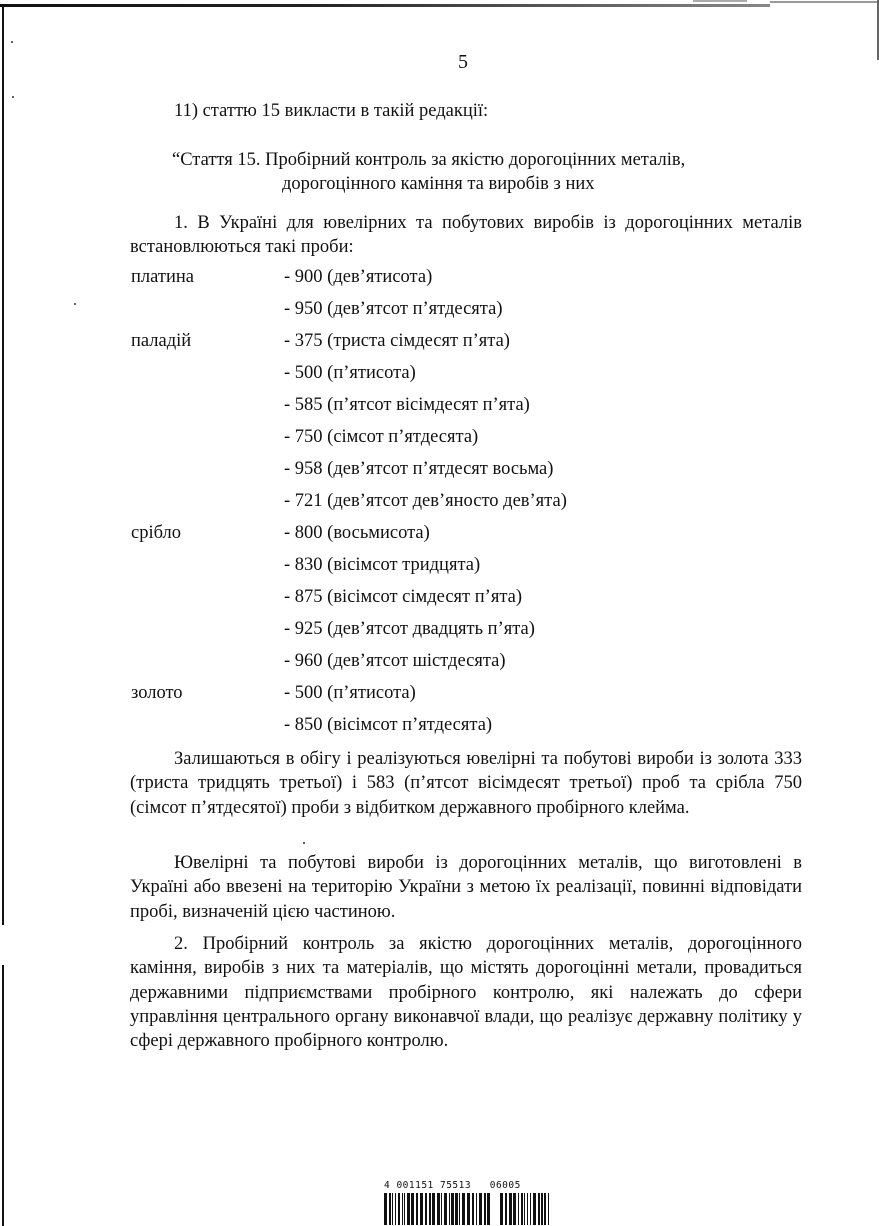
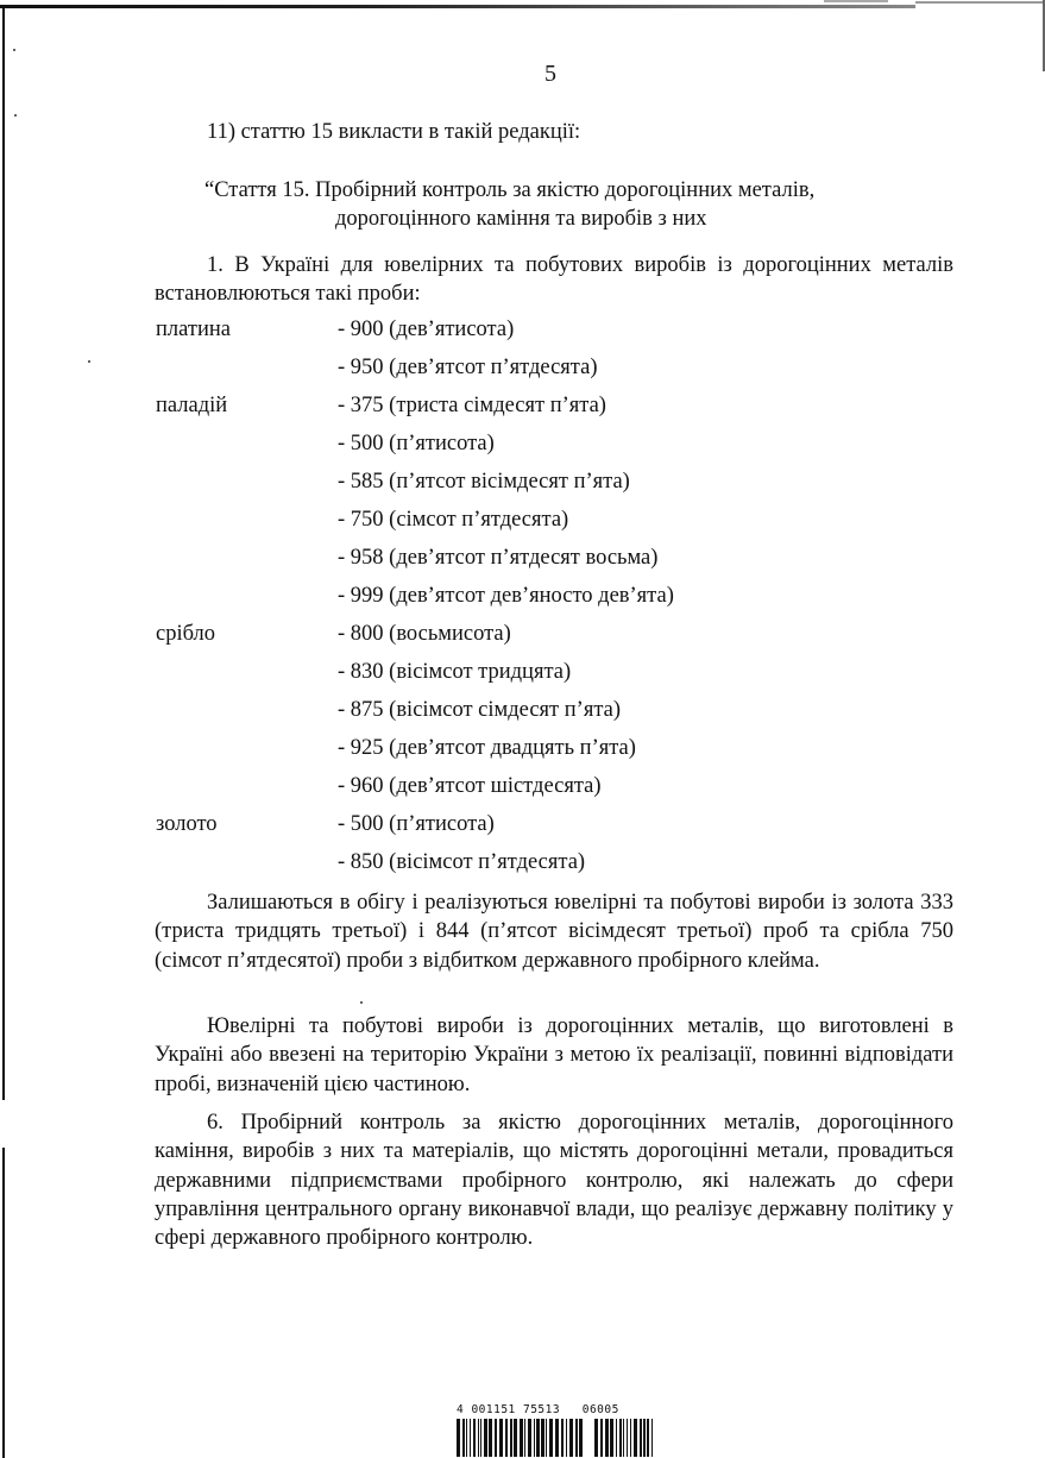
  5
  11) статтю 15 викласти в такій редакції:
  “Стаття 15. Пробірний контроль за якістю дорогоцінних металів,
  дорогоцінного каміння та виробів з них
  1. В Україні для ювелірних та побутових виробів із дорогоцінних металів встановлюються такі проби:
  платина
  - 900 (дев’ятисота)
  - 950 (дев’ятсот п’ятдесята)
  паладій
  - 375 (триста сімдесят п’ята)
  - 500 (п’ятисота)
  - 585 (п’ятсот вісімдесят п’ята)
  - 750 (сімсот п’ятдесята)
  - 958 (дев’ятсот п’ятдесят восьма)
- - 721 (дев’ятсот дев’яносто дев’ята)
+ - 999 (дев’ятсот дев’яносто дев’ята)
  срібло
  - 800 (восьмисота)
  - 830 (вісімсот тридцята)
  - 875 (вісімсот сімдесят п’ята)
  - 925 (дев’ятсот двадцять п’ята)
  - 960 (дев’ятсот шістдесята)
  золото
  - 500 (п’ятисота)
  - 850 (вісімсот п’ятдесята)
- Залишаються в обігу і реалізуються ювелірні та побутові вироби із золота 333 (триста тридцять третьої) і 583 (п’ятсот вісімдесят третьої) проб та срібла 750 (сімсот п’ятдесятої) проби з відбитком державного пробірного клейма.
+ Залишаються в обігу і реалізуються ювелірні та побутові вироби із золота 333 (триста тридцять третьої) і 844 (п’ятсот вісімдесят третьої) проб та срібла 750 (сімсот п’ятдесятої) проби з відбитком державного пробірного клейма.
  Ювелірні та побутові вироби із дорогоцінних металів, що виготовлені в Україні або ввезені на територію України з метою їх реалізації, повинні відповідати пробі, визначеній цією частиною.
- 2. Пробірний контроль за якістю дорогоцінних металів, дорогоцінного каміння, виробів з них та матеріалів, що містять дорогоцінні метали, провадиться державними підприємствами пробірного контролю, які належать до сфери управління центрального органу виконавчої влади, що реалізує державну політику у сфері державного пробірного контролю.
+ 6. Пробірний контроль за якістю дорогоцінних металів, дорогоцінного каміння, виробів з них та матеріалів, що містять дорогоцінні метали, провадиться державними підприємствами пробірного контролю, які належать до сфери управління центрального органу виконавчої влади, що реалізує державну політику у сфері державного пробірного контролю.
  4 001151 75513 06005
